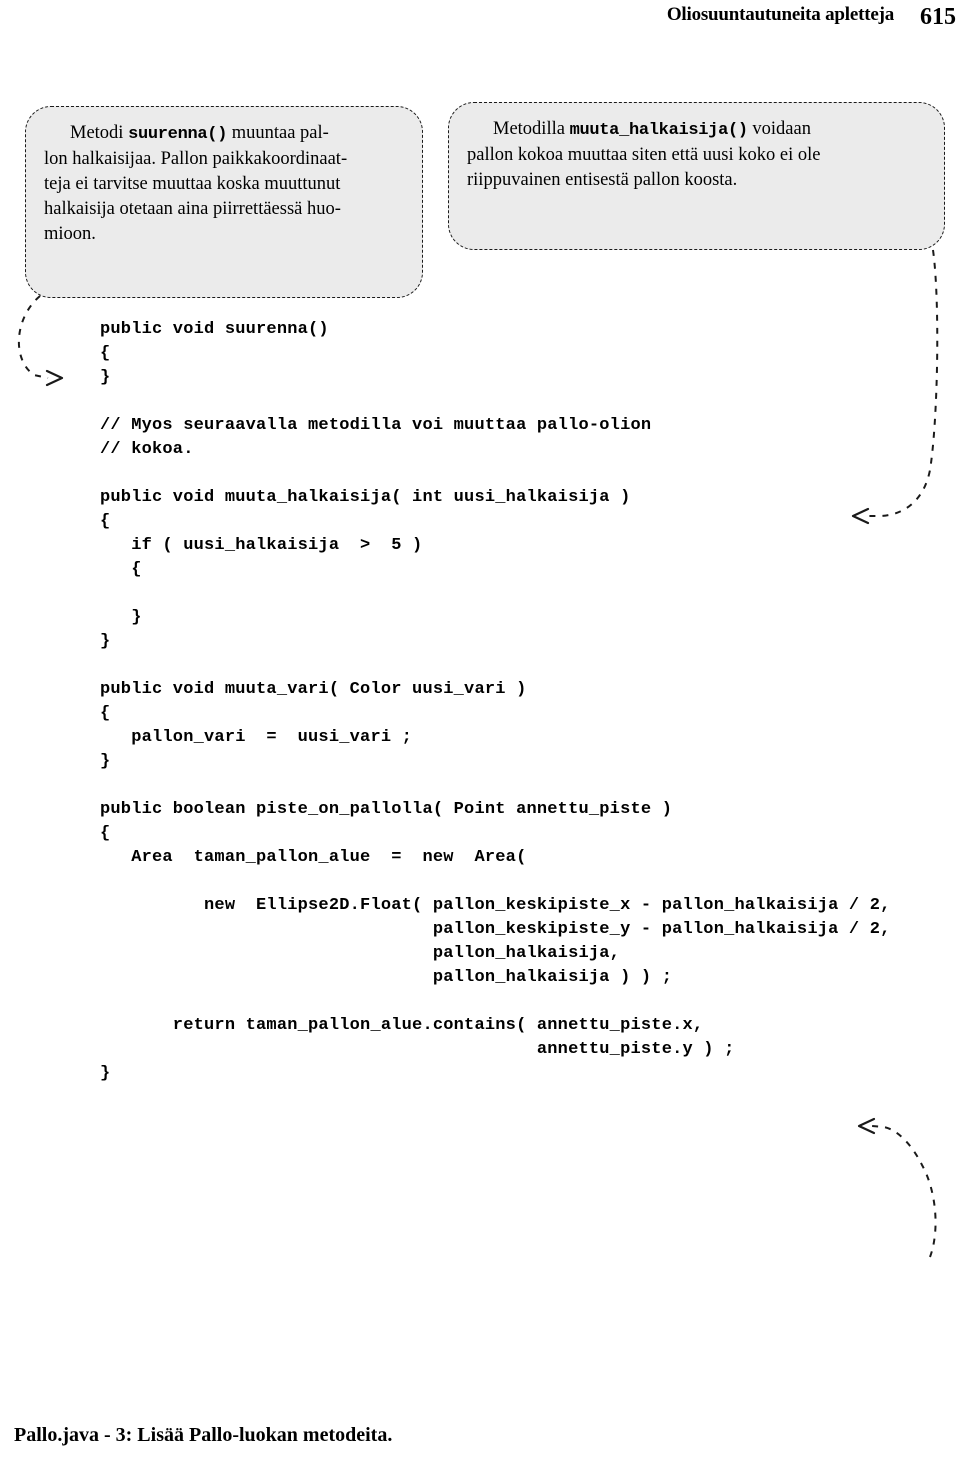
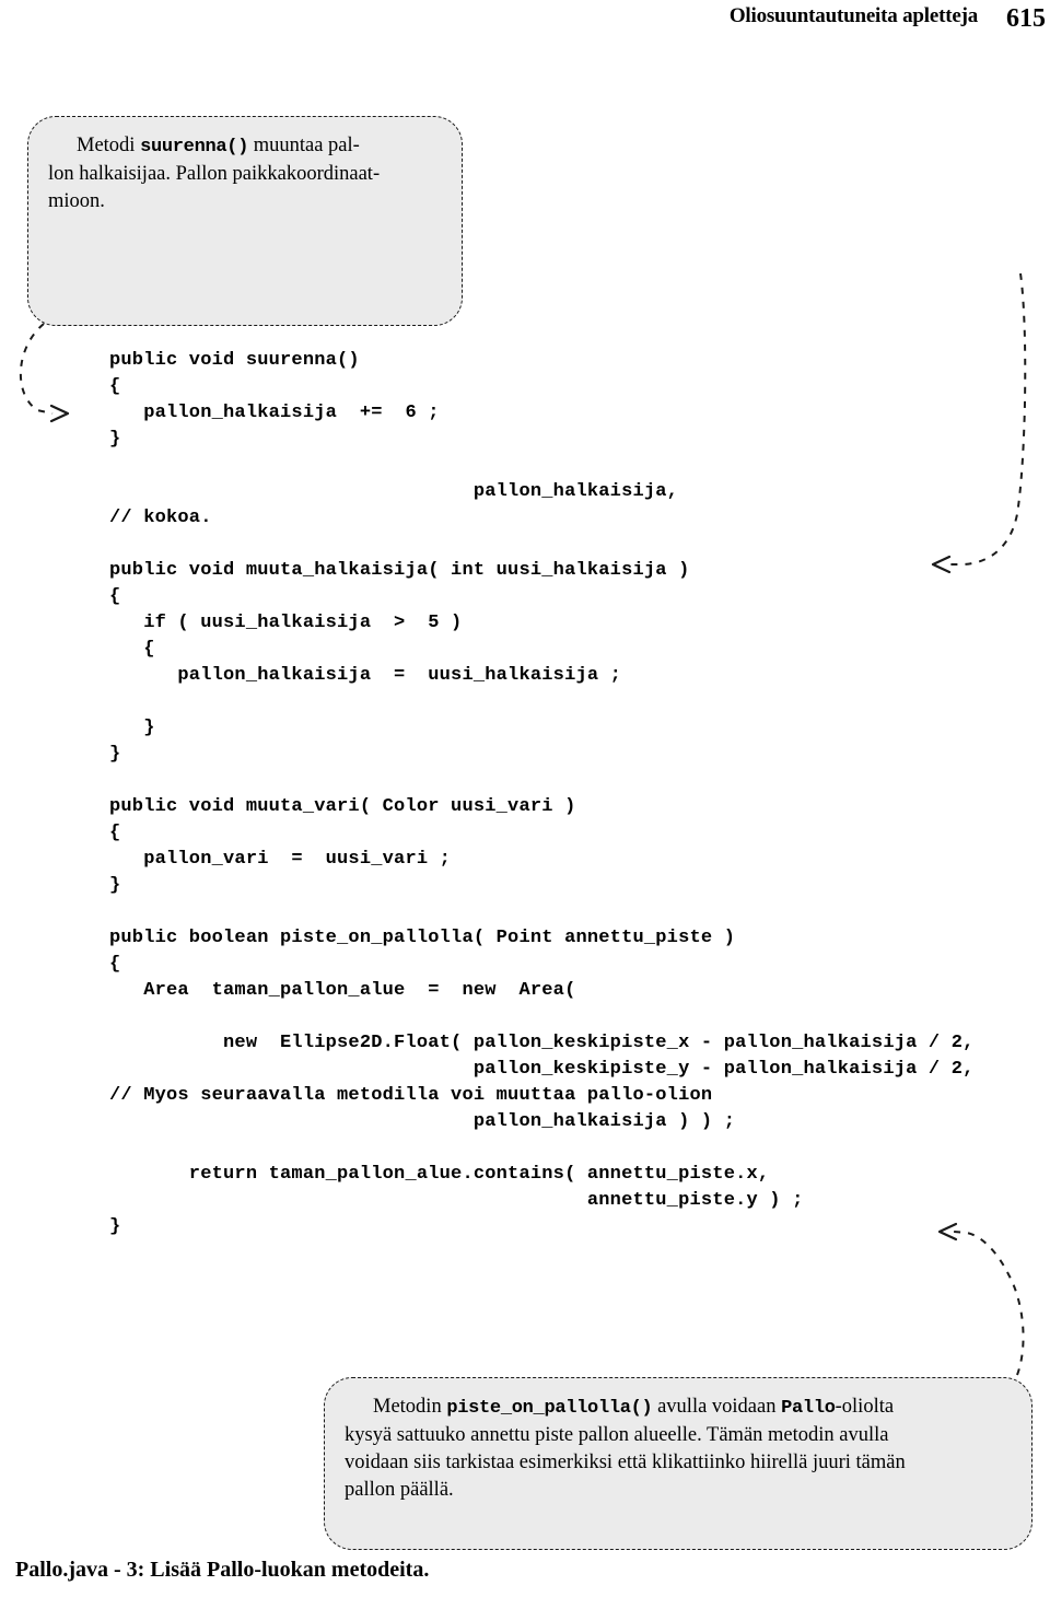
  Oliosuuntautuneita apletteja
  615
  Metodi suurenna() muuntaa pal-
  lon halkaisijaa. Pallon paikkakoordinaat-
- teja ei tarvitse muuttaa koska muuttunut
- halkaisija otetaan aina piirrettäessä huo-
  mioon.
- Metodilla muuta_halkaisija() voidaan
- pallon kokoa muuttaa siten että uusi koko ei ole
- riippuvainen entisestä pallon koosta.
  public void suurenna()
  {
+ pallon_halkaisija += 6 ;
  }
- // Myos seuraavalla metodilla voi muuttaa pallo-olion
+ pallon_halkaisija,
  // kokoa.
  public void muuta_halkaisija( int uusi_halkaisija )
  {
  if ( uusi_halkaisija > 5 )
  {
+ pallon_halkaisija = uusi_halkaisija ;
  }
  }
  public void muuta_vari( Color uusi_vari )
  {
  pallon_vari = uusi_vari ;
  }
  public boolean piste_on_pallolla( Point annettu_piste )
  {
  Area taman_pallon_alue = new Area(
  new Ellipse2D.Float( pallon_keskipiste_x - pallon_halkaisija / 2,
  pallon_keskipiste_y - pallon_halkaisija / 2,
- pallon_halkaisija,
+ // Myos seuraavalla metodilla voi muuttaa pallo-olion
  pallon_halkaisija ) ) ;
  return taman_pallon_alue.contains( annettu_piste.x,
  annettu_piste.y ) ;
  }
+ Metodin piste_on_pallolla() avulla voidaan Pallo-oliolta
+ kysyä sattuuko annettu piste pallon alueelle. Tämän metodin avulla
+ voidaan siis tarkistaa esimerkiksi että klikattiinko hiirellä juuri tämän
+ pallon päällä.
  Pallo.java - 3: Lisää Pallo-luokan metodeita.
